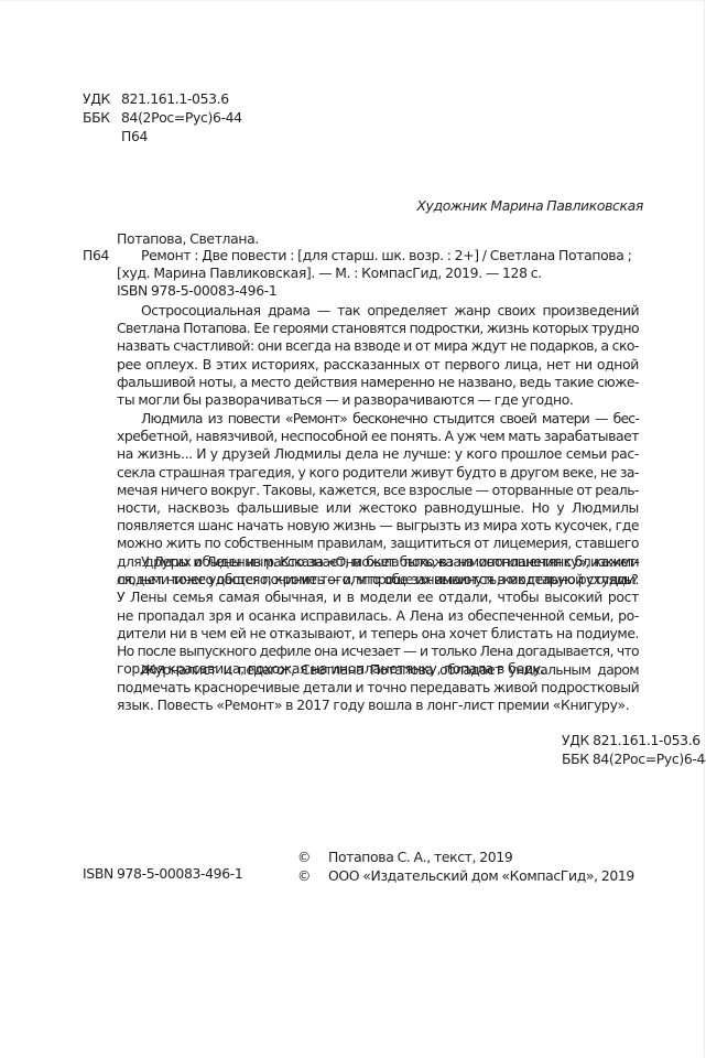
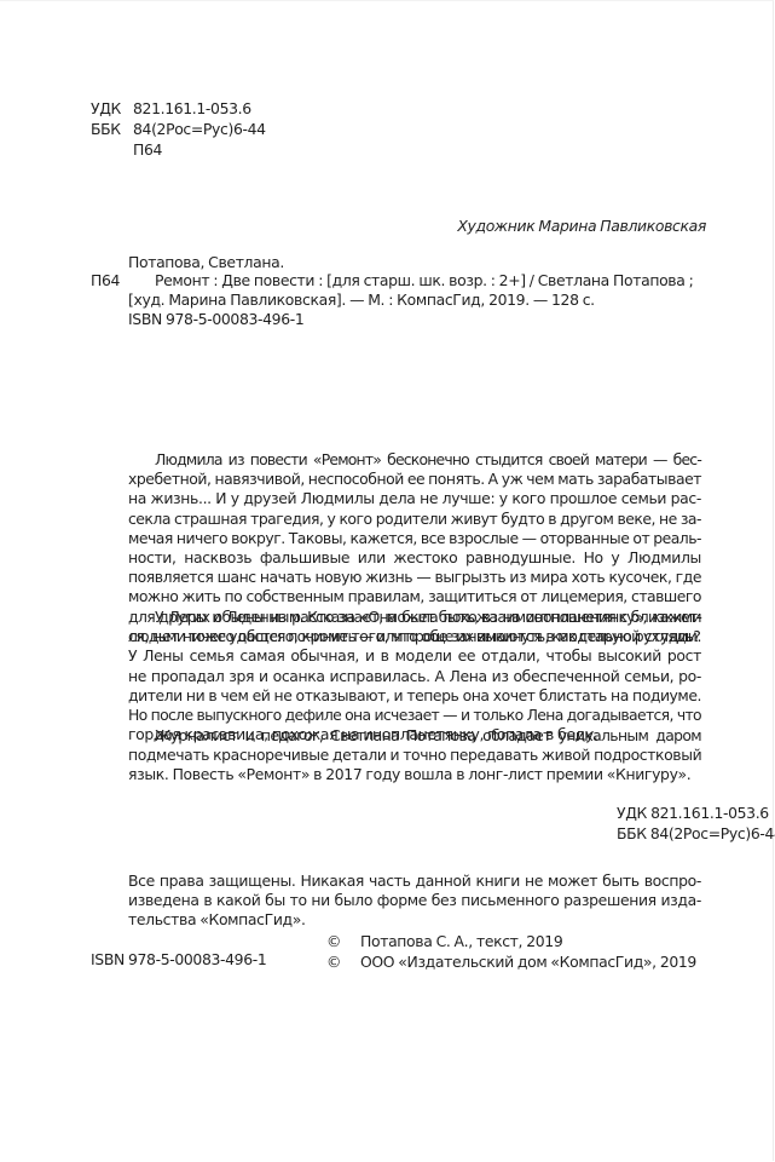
  УДК
  821.161.1-053.6
  ББК
  84(2Рос=Рус)6-44
  П64
  Художник Марина Павликовская
  Потапова, Светлана.
  П64
  Ремонт : Две повести : [для старш. шк. возр. : 2+] / Светлана Потапова ;
  [худ. Марина Павликовская]. — М. : КомпасГид, 2019. — 128 с.
  ISBN 978-5-00083-496-1
- Остросоциальная драма — так определяет жанр своих произведений
- Светлана Потапова. Ее героями становятся подростки, жизнь которых трудно
- назвать счастливой: они всегда на взводе и от мира ждут не подарков, а ско-
- рее оплеух. В этих историях, рассказанных от первого лица, нет ни одной
- фальшивой ноты, а место действия намеренно не названо, ведь такие сюже-
- ты могли бы разворачиваться — и разворачиваются — где угодно.
  Людмила из повести «Ремонт» бесконечно стыдится своей матери — бес-
  хребетной, навязчивой, неспособной ее понять. А уж чем мать зарабатывает
  на жизнь... И у друзей Людмилы дела не лучше: у кого прошлое семьи рас-
  секла страшная трагедия, у кого родители живут будто в другом веке, не за-
  мечая ничего вокруг. Таковы, кажется, все взрослые — оторванные от реаль-
  ности, насквозь фальшивые или жестоко равнодушные. Но у Людмилы
  появляется шанс начать новую жизнь — выгрызть из мира хоть кусочек, где
  можно жить по собственным правилам, защититься от лицемерия, ставшего
  для других обыденным. Кто знает, может быть, взаимоотношения с близкими
  людьми тоже удастся починить — или проще их выкинуть, как старую рухлядь?
  У Леры и Лены из рассказа «Она была похожа на инопланетянку», кажет-
  ся, нет ничего общего, кроме того, что обе занимаются в модельной студии.
  У Лены семья самая обычная, и в модели ее отдали, чтобы высокий рост
  не пропадал зря и осанка исправилась. А Лена из обеспеченной семьи, ро-
  дители ни в чем ей не отказывают, и теперь она хочет блистать на подиуме.
  Но после выпускного дефиле она исчезает — и только Лена догадывается, что
  гордая красавица, похожая на инопланетянку, попала в беду.
  Журналист и педагог, Светлана Потапова обладает уникальным даром
  подмечать красноречивые детали и точно передавать живой подростковый
  язык. Повесть «Ремонт» в 2017 году вошла в лонг-лист премии «Книгуру».
  УДК 821.161.1-053.6
  ББК 84(2Рос=Рус)6-4
+ Все права защищены. Никакая часть данной книги не может быть воспро-
+ изведена в какой бы то ни было форме без письменного разрешения изда-
+ тельства «КомпасГид».
  ISBN 978-5-00083-496-1
  © Потапова С. А., текст, 2019
  © ООО «Издательский дом «КомпасГид», 2019
